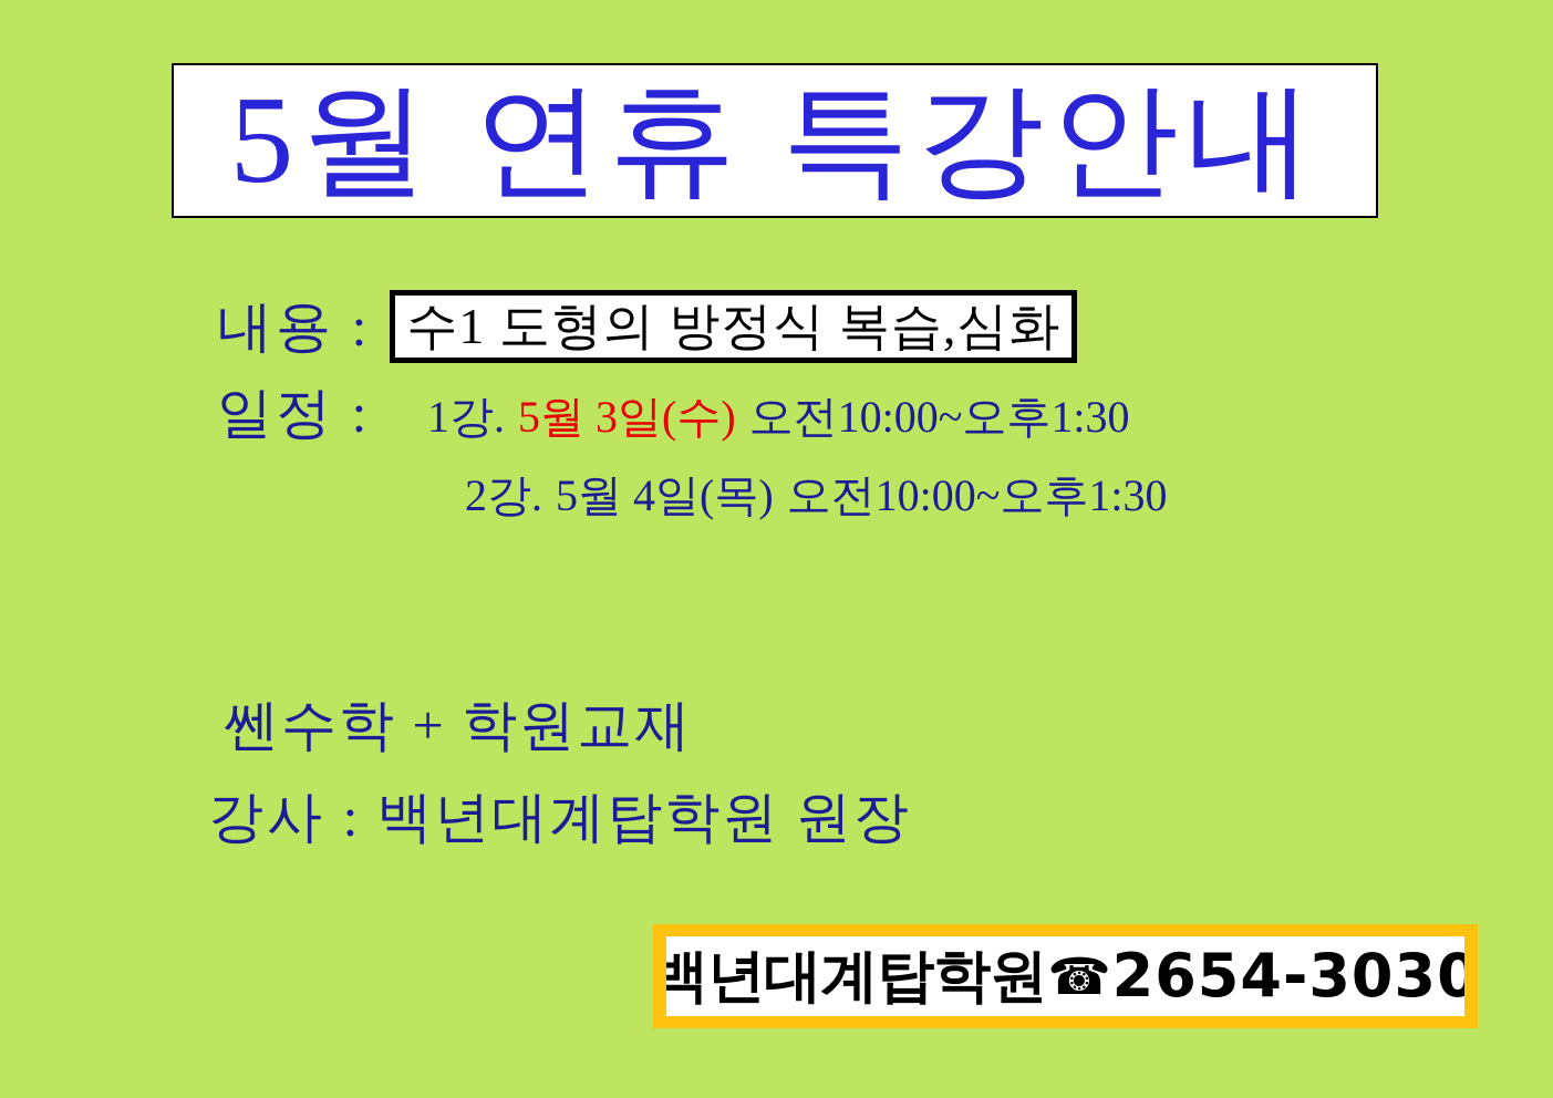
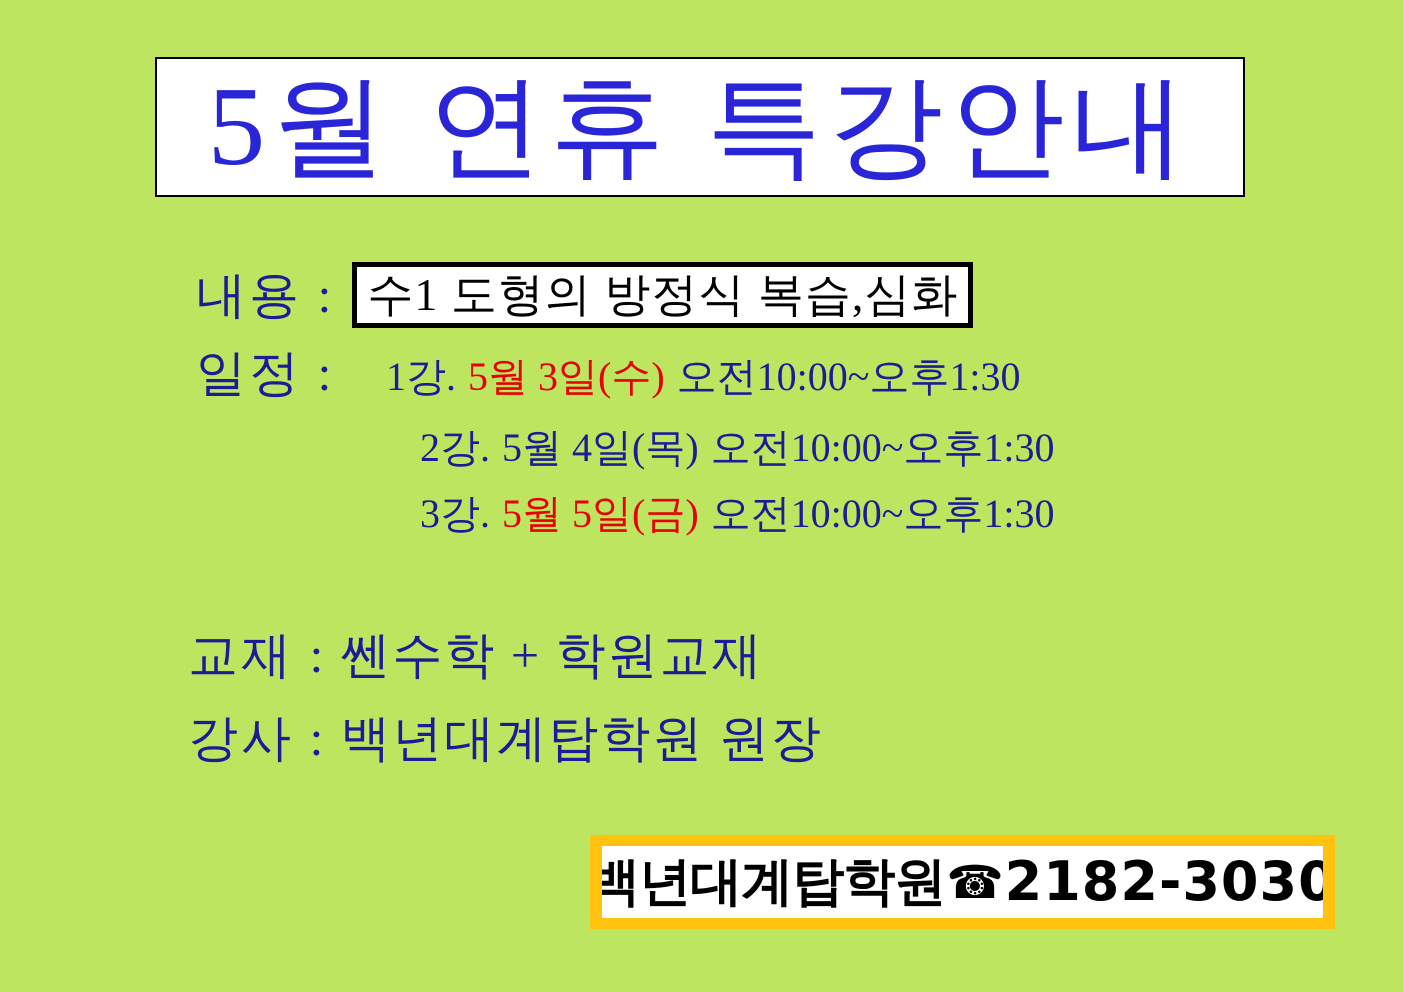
  5월 연휴 특강안내
  내용 :
  수1 도형의 방정식 복습,심화
  일정 :
  1강. 5월 3일(수) 오전10:00~오후1:30
  2강. 5월 4일(목) 오전10:00~오후1:30
+ 3강. 5월 5일(금) 오전10:00~오후1:30
+ 교재 :
  쎈수학 + 학원교재
  강사 :
  백년대계탑학원 원장
  백년대계탑학원
  ☎
- 2654-3030
+ 2182-3030
